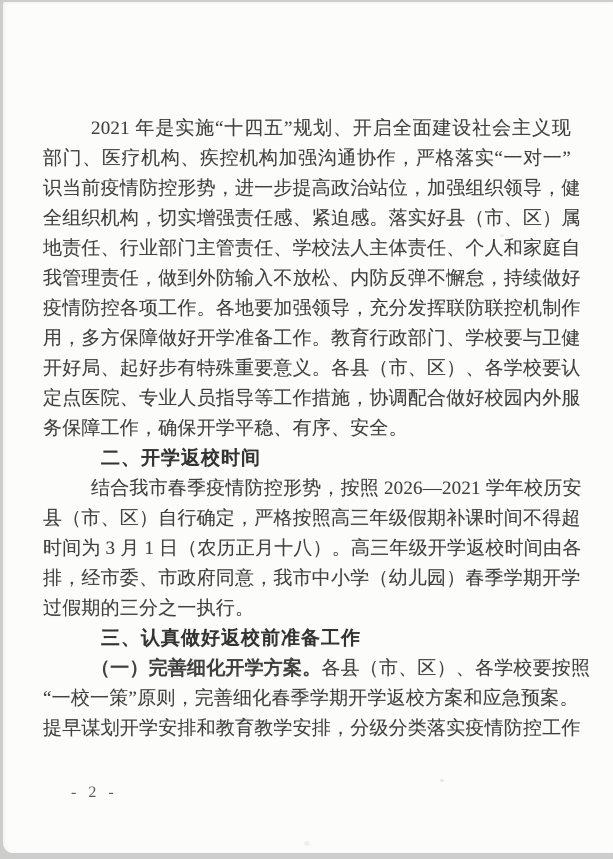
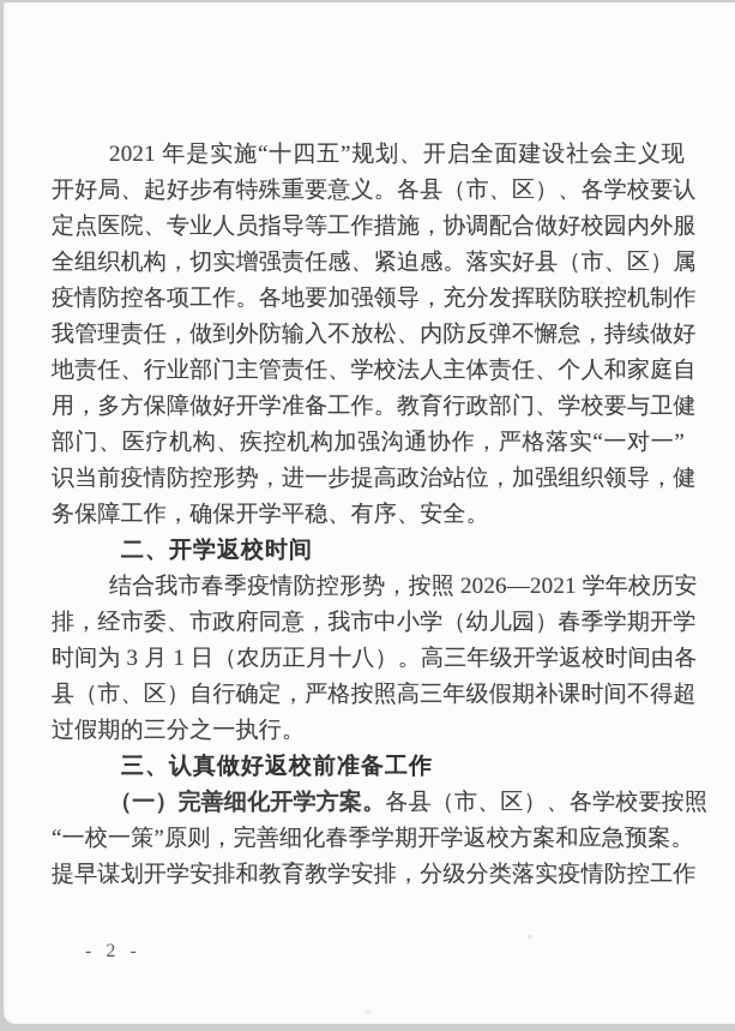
  2021 年是实施“十四五”规划、开启全面建设社会主义现
- 部门、医疗机构、疾控机构加强沟通协作，严格落实“一对一”
+ 开好局、起好步有特殊重要意义。各县（市、区）、各学校要认
- 识当前疫情防控形势，进一步提高政治站位，加强组织领导，健
+ 定点医院、专业人员指导等工作措施，协调配合做好校园内外服
  全组织机构，切实增强责任感、紧迫感。落实好县（市、区）属
- 地责任、行业部门主管责任、学校法人主体责任、个人和家庭自
+ 疫情防控各项工作。各地要加强领导，充分发挥联防联控机制作
  我管理责任，做到外防输入不放松、内防反弹不懈怠，持续做好
- 疫情防控各项工作。各地要加强领导，充分发挥联防联控机制作
+ 地责任、行业部门主管责任、学校法人主体责任、个人和家庭自
  用，多方保障做好开学准备工作。教育行政部门、学校要与卫健
- 开好局、起好步有特殊重要意义。各县（市、区）、各学校要认
+ 部门、医疗机构、疾控机构加强沟通协作，严格落实“一对一”
- 定点医院、专业人员指导等工作措施，协调配合做好校园内外服
+ 识当前疫情防控形势，进一步提高政治站位，加强组织领导，健
  务保障工作，确保开学平稳、有序、安全。
  二、开学返校时间
  结合我市春季疫情防控形势，按照 2026—2021 学年校历安
- 县（市、区）自行确定，严格按照高三年级假期补课时间不得超
+ 排，经市委、市政府同意，我市中小学（幼儿园）春季学期开学
  时间为 3 月 1 日（农历正月十八）。高三年级开学返校时间由各
- 排，经市委、市政府同意，我市中小学（幼儿园）春季学期开学
+ 县（市、区）自行确定，严格按照高三年级假期补课时间不得超
  过假期的三分之一执行。
  三、认真做好返校前准备工作
  （一）完善细化开学方案。各县（市、区）、各学校要按照
  “一校一策”原则，完善细化春季学期开学返校方案和应急预案。
  提早谋划开学安排和教育教学安排，分级分类落实疫情防控工作
  - 2 -
